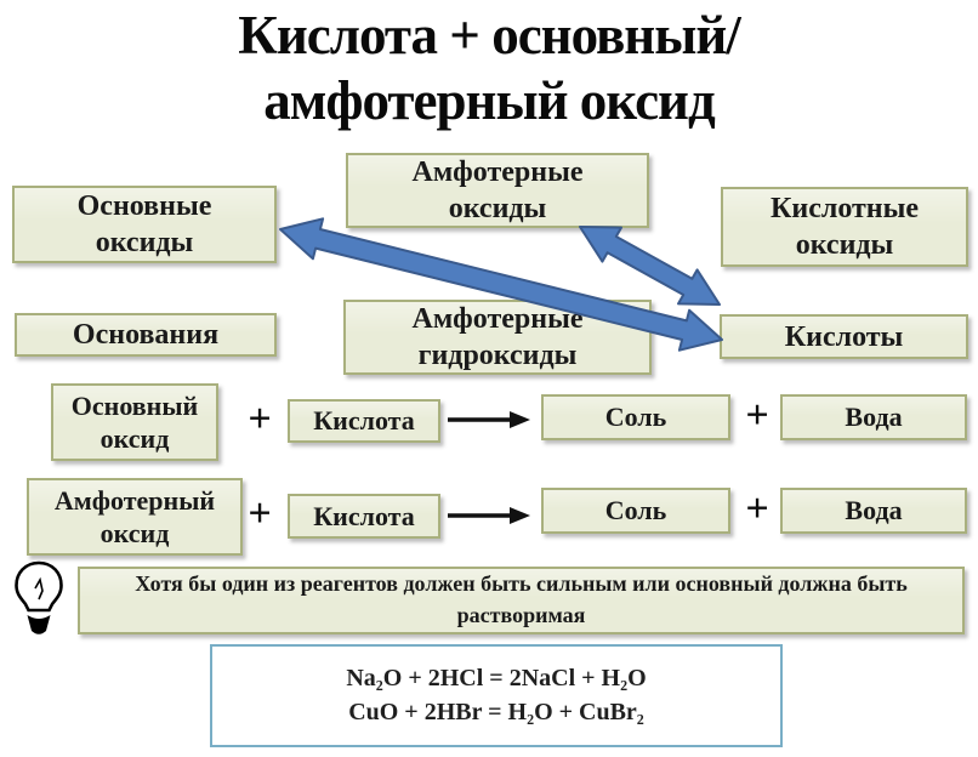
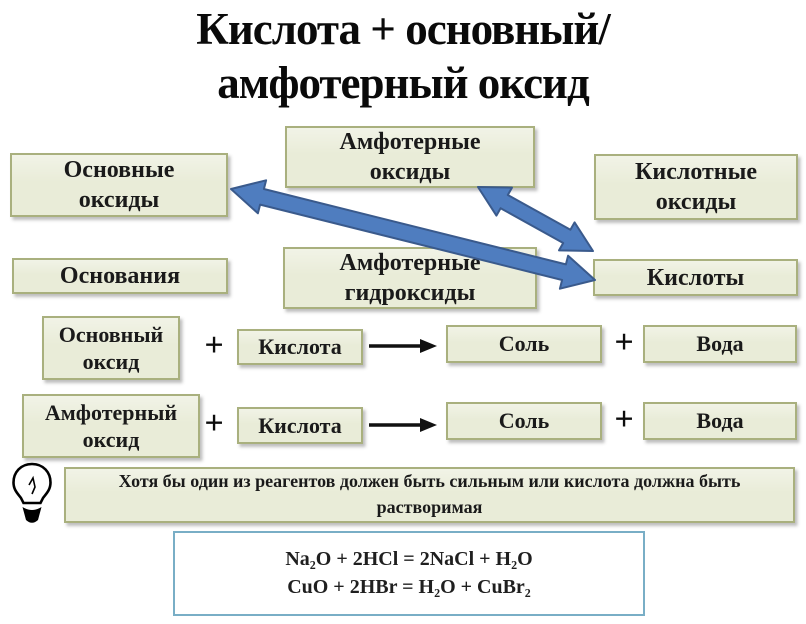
  Кислота + основный/
  амфотерный оксид
  Основные
  оксиды
  Амфотерные
  оксиды
  Кислотные
  оксиды
  Основания
  Амфотерные
  гидроксиды
  Кислоты
  Основный
  оксид
  +
  Кислота
  Соль
  +
  Вода
  Амфотерный
  оксид
  +
  Кислота
  Соль
  +
  Вода
- Хотя бы один из реагентов должен быть сильным или основный должна быть растворимая
+ Хотя бы один из реагентов должен быть сильным или кислота должна быть растворимая
  Na₂O + 2HCl = 2NaCl + H₂O
  CuO + 2HBr = H₂O + CuBr₂
